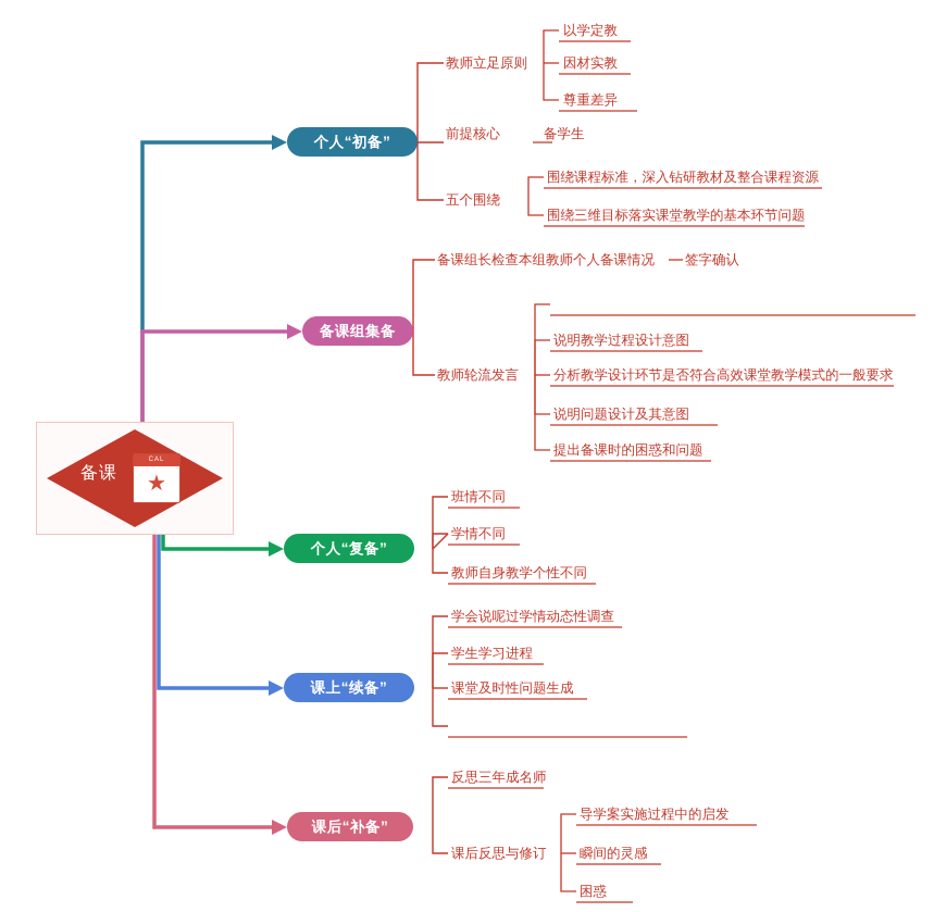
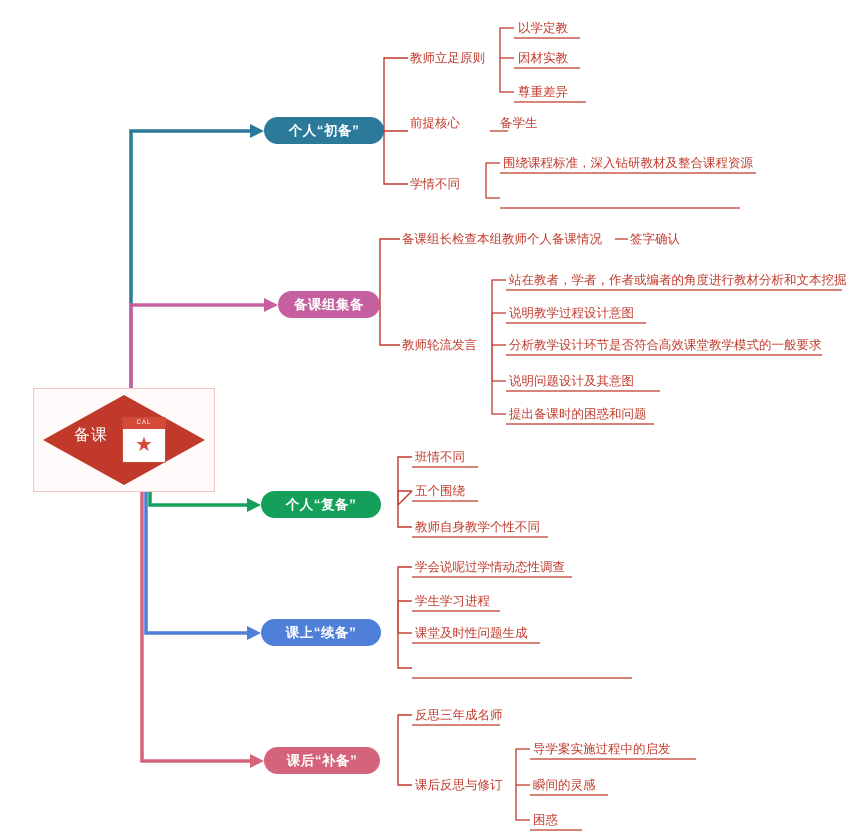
  备课
  ★
  个人“初备”
  备课组集备
  个人“复备”
  课上“续备”
  课后“补备”
  教师立足原则
  以学定教
  因材实教
  尊重差异
  前提核心
  备学生
- 五个围绕
+ 学情不同
  围绕课程标准，深入钻研教材及整合课程资源
- 围绕三维目标落实课堂教学的基本环节问题
  备课组长检查本组教师个人备课情况
  签字确认
  教师轮流发言
+ 站在教者，学者，作者或编者的角度进行教材分析和文本挖掘
  说明教学过程设计意图
  分析教学设计环节是否符合高效课堂教学模式的一般要求
  说明问题设计及其意图
  提出备课时的困惑和问题
  班情不同
- 学情不同
+ 五个围绕
  教师自身教学个性不同
  学会说呢过学情动态性调查
  学生学习进程
  课堂及时性问题生成
  反思三年成名师
  课后反思与修订
  导学案实施过程中的启发
  瞬间的灵感
  困惑
